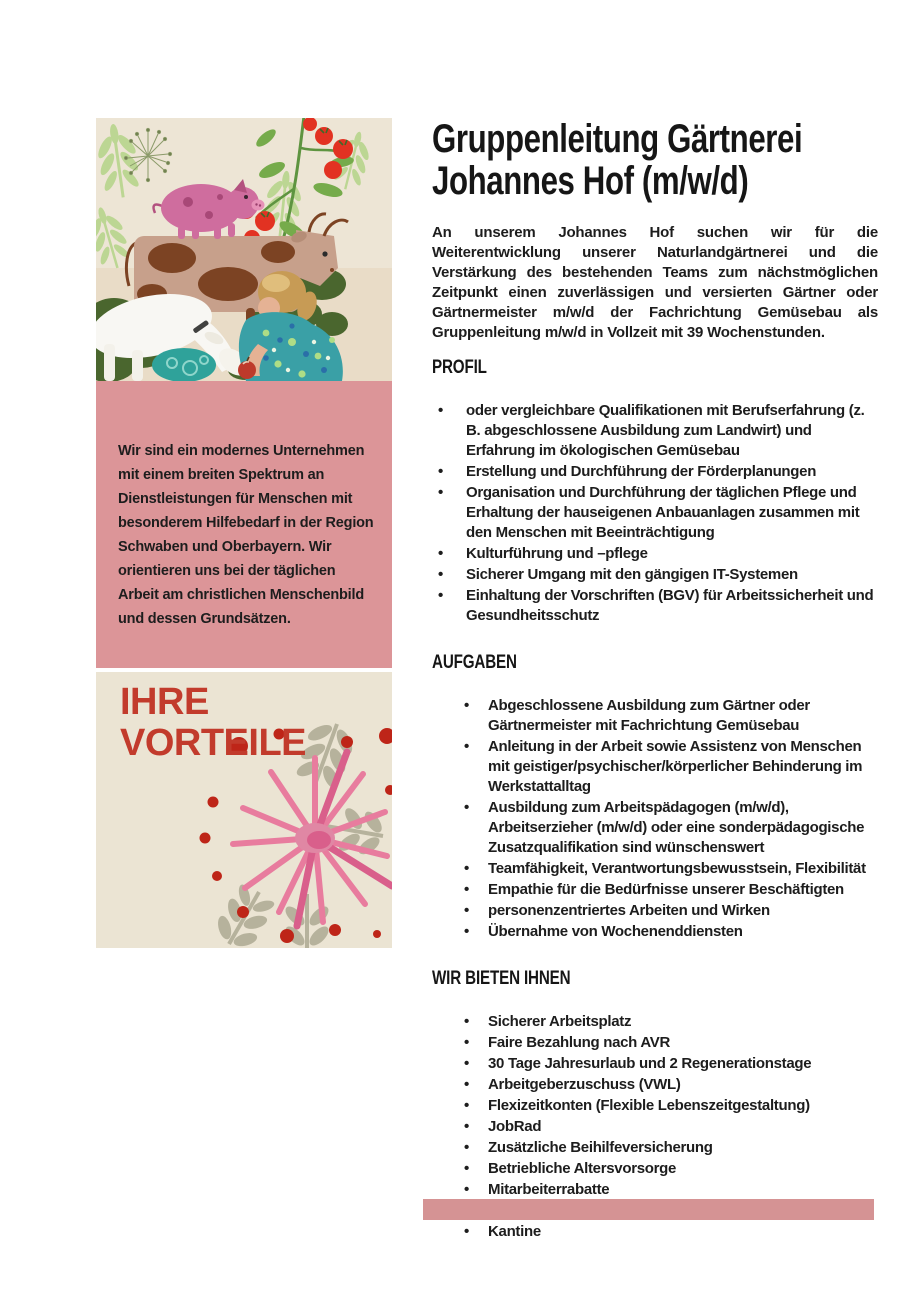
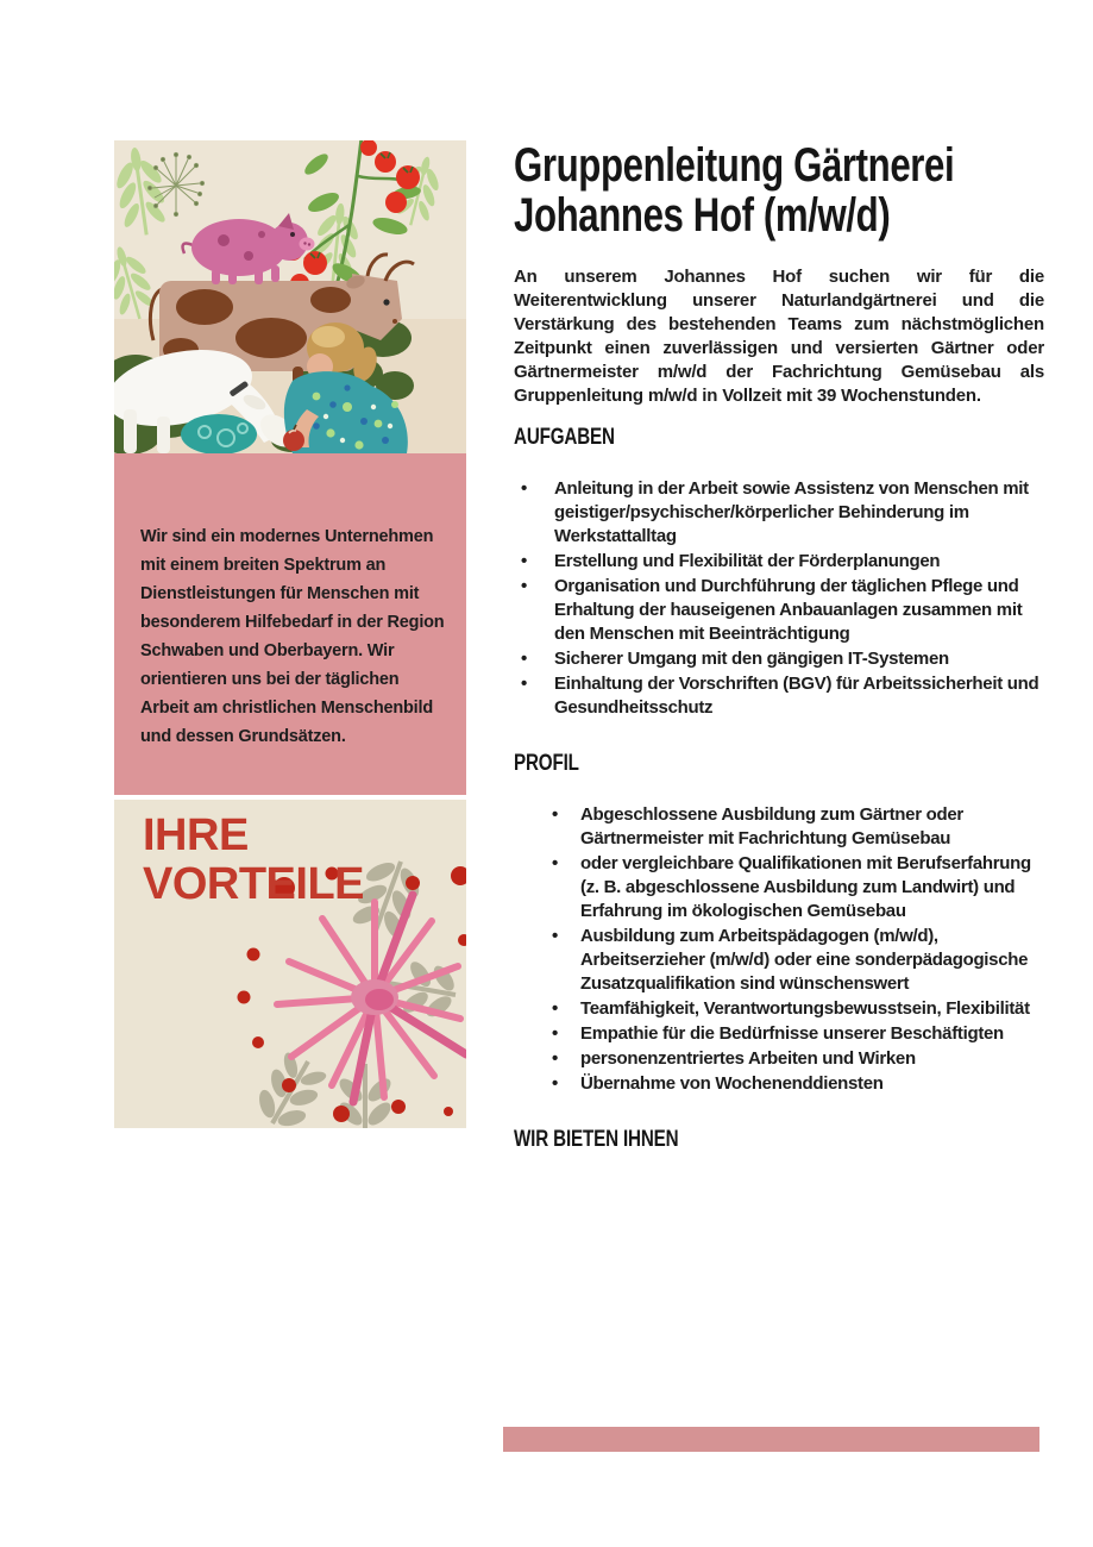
  Wir sind ein modernes Unternehmen mit einem breiten Spektrum an Dienstleistungen für Menschen mit besonderem Hilfebedarf in der Region Schwaben und Oberbayern. Wir orientieren uns bei der täglichen Arbeit am christlichen Menschenbild und dessen Grundsätzen.
  IHRE
  VORTEILE
  Gruppenleitung Gärtnerei
  Johannes Hof (m/w/d)
  An unserem Johannes Hof suchen wir für die Weiterentwicklung unserer Naturlandgärtnerei und die Verstärkung des bestehenden Teams zum nächstmöglichen Zeitpunkt einen zuverlässigen und versierten Gärtner oder Gärtnermeister m/w/d der Fachrichtung Gemüsebau als Gruppenleitung m/w/d in Vollzeit mit 39 Wochenstunden.
- PROFIL
+ AUFGABEN
- oder vergleichbare Qualifikationen mit Berufserfahrung (z. B. abgeschlossene Ausbildung zum Landwirt) und Erfahrung im ökologischen Gemüsebau
+ Anleitung in der Arbeit sowie Assistenz von Menschen mit geistiger/psychischer/körperlicher Behinderung im Werkstattalltag
- Erstellung und Durchführung der Förderplanungen
+ Erstellung und Flexibilität der Förderplanungen
  Organisation und Durchführung der täglichen Pflege und Erhaltung der hauseigenen Anbauanlagen zusammen mit den Menschen mit Beeinträchtigung
- Kulturführung und –pflege
  Sicherer Umgang mit den gängigen IT-Systemen
  Einhaltung der Vorschriften (BGV) für Arbeitssicherheit und Gesundheitsschutz
- AUFGABEN
+ PROFIL
  Abgeschlossene Ausbildung zum Gärtner oder Gärtnermeister mit Fachrichtung Gemüsebau
- Anleitung in der Arbeit sowie Assistenz von Menschen mit geistiger/psychischer/körperlicher Behinderung im Werkstattalltag
+ oder vergleichbare Qualifikationen mit Berufserfahrung (z. B. abgeschlossene Ausbildung zum Landwirt) und Erfahrung im ökologischen Gemüsebau
  Ausbildung zum Arbeitspädagogen (m/w/d), Arbeitserzieher (m/w/d) oder eine sonderpädagogische Zusatzqualifikation sind wünschenswert
  Teamfähigkeit, Verantwortungsbewusstsein, Flexibilität
  Empathie für die Bedürfnisse unserer Beschäftigten
  personenzentriertes Arbeiten und Wirken
  Übernahme von Wochenenddiensten
  WIR BIETEN IHNEN
- Sicherer Arbeitsplatz
- Faire Bezahlung nach AVR
- 30 Tage Jahresurlaub und 2 Regenerationstage
- Arbeitgeberzuschuss (VWL)
- Flexizeitkonten (Flexible Lebenszeitgestaltung)
- JobRad
- Zusätzliche Beihilfeversicherung
- Betriebliche Altersvorsorge
- Mitarbeiterrabatte
- Kantine
